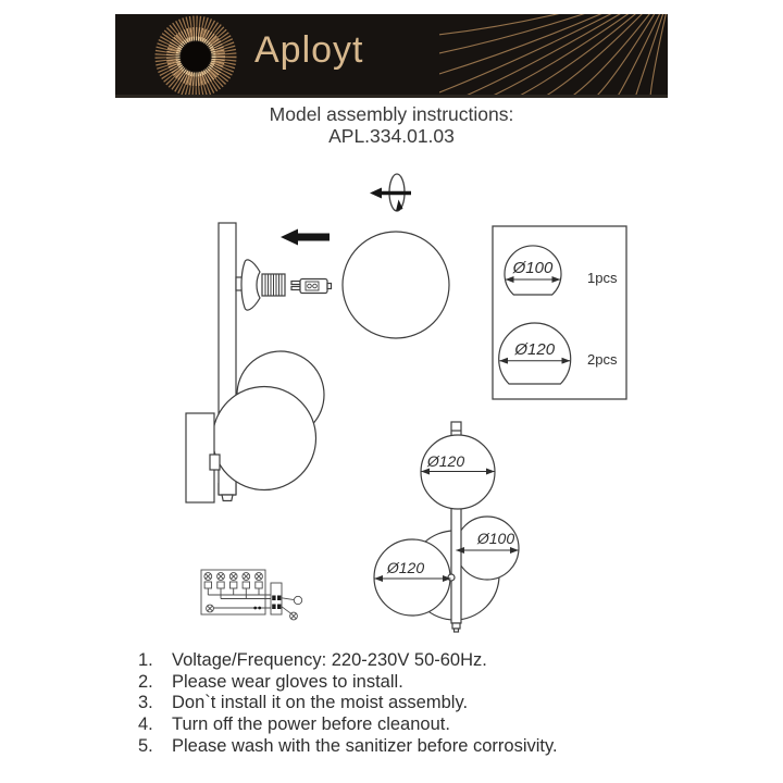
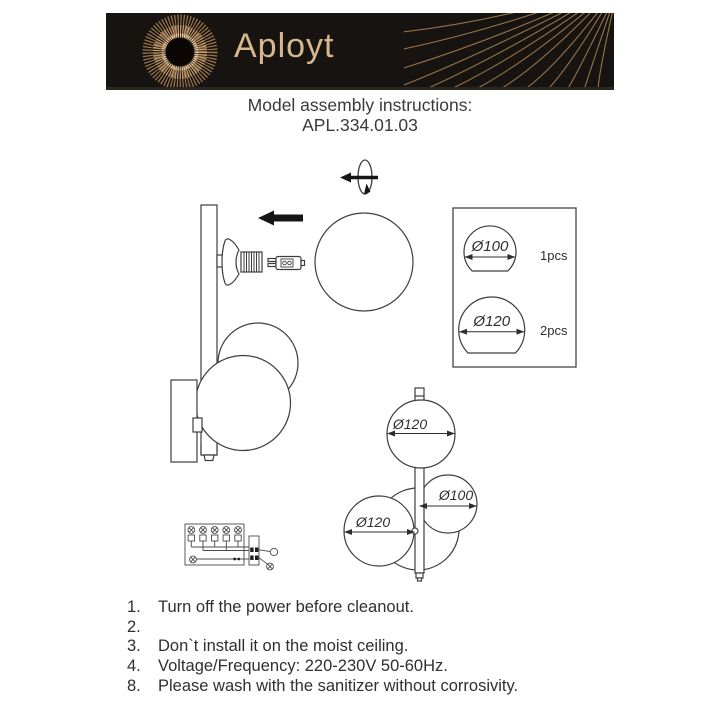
  Aployt
  Model assembly instructions:
  APL.334.01.03
  Ø100
  1pcs
  Ø120
  2pcs
  Ø120
  Ø100
  Ø120
  1.
- Voltage/Frequency: 220-230V 50-60Hz.
+ Turn off the power before cleanout.
  2.
- Please wear gloves to install.
  3.
- Don`t install it on the moist assembly.
+ Don`t install it on the moist ceiling.
  4.
- Turn off the power before cleanout.
+ Voltage/Frequency: 220-230V 50-60Hz.
- 5.
+ 8.
- Please wash with the sanitizer before corrosivity.
+ Please wash with the sanitizer without corrosivity.
